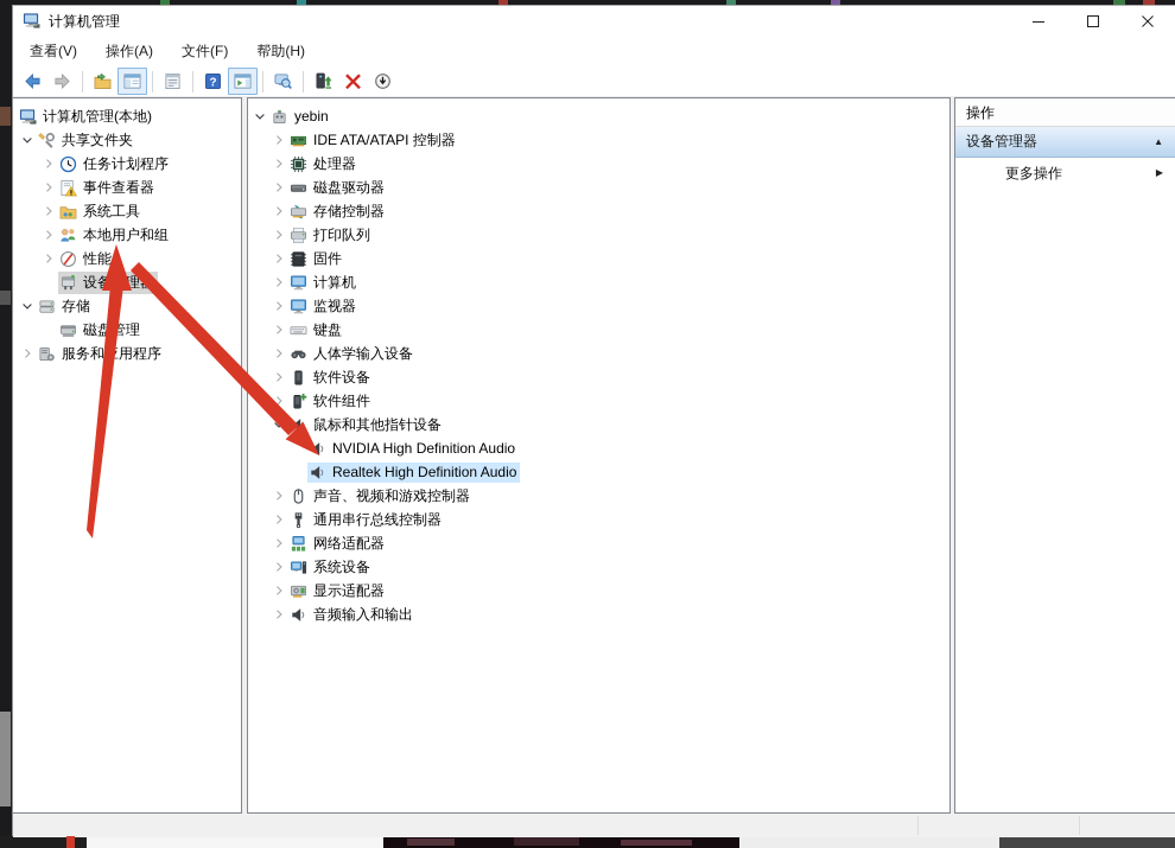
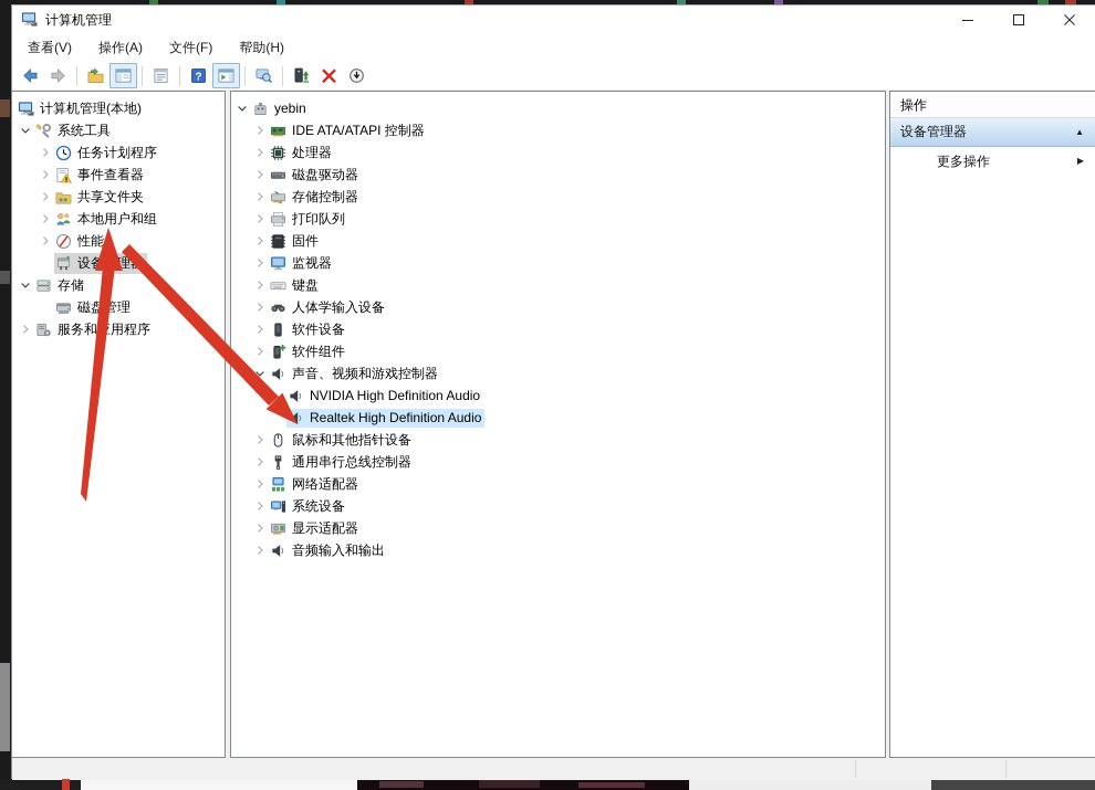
  计算机管理
  查看(V)
  操作(A)
  文件(F)
  帮助(H)
  ?
  计算机管理(本地)
- 共享文件夹
+ 系统工具
  任务计划程序
  事件查看器
- 系统工具
+ 共享文件夹
  本地用户和组
  性能
  存储
  磁盘管理
  服务和用程序
  yebin
  IDE ATA/ATAPI 控制器
  处理器
  磁盘驱动器
  存储控制器
  打印队列
  固件
- 计算机
  监视器
  键盘
  人体学输入设备
  软件设备
  软件组件
- 鼠标和其他指针设备
+ 声音、视频和游戏控制器
  NVIDIA High Definition Audio
  Realtek High Definition Audio
- 声音、视频和游戏控制器
+ 鼠标和其他指针设备
  通用串行总线控制器
  网络适配器
  系统设备
  显示适配器
  音频输入和输出
  操作
  设备管理器
  ▲
  更多操作
  ▶
